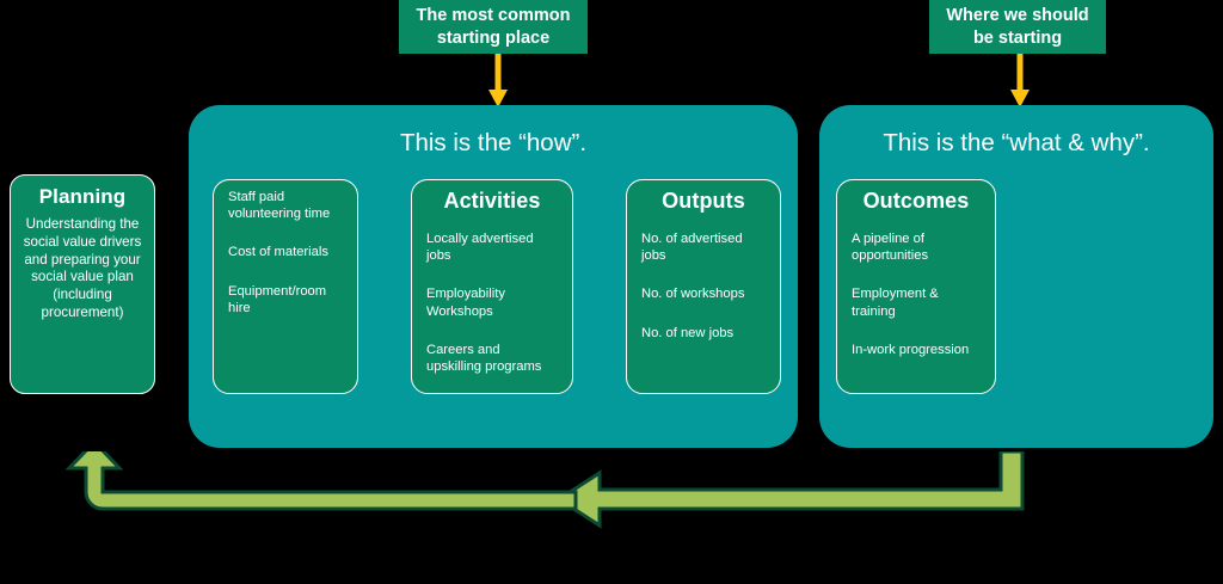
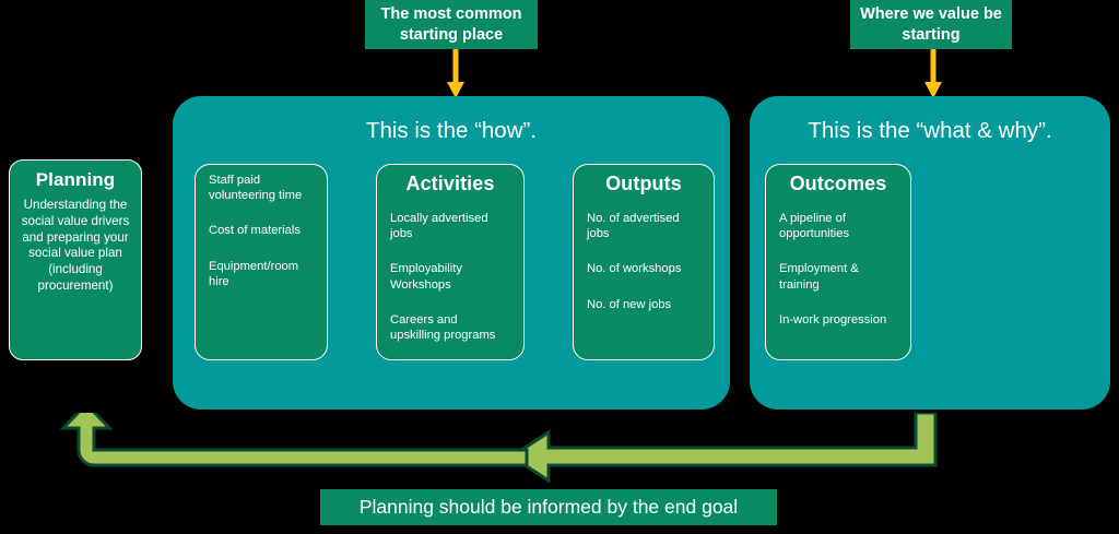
  The most common starting place
- Where we should be starting
+ Where we value be starting
  Planning
  Understanding the social value drivers and preparing your social value plan (including procurement)
  This is the “how”.
  This is the “what & why”.
  Staff paid volunteering time
  Cost of materials
  Equipment/room hire
  Activities
  Locally advertised jobs
  Employability Workshops
  Careers and upskilling programs
  Outputs
  No. of advertised jobs
  No. of workshops
  No. of new jobs
  Outcomes
  A pipeline of opportunities
  Employment & training
  In-work progression
+ Planning should be informed by the end goal
